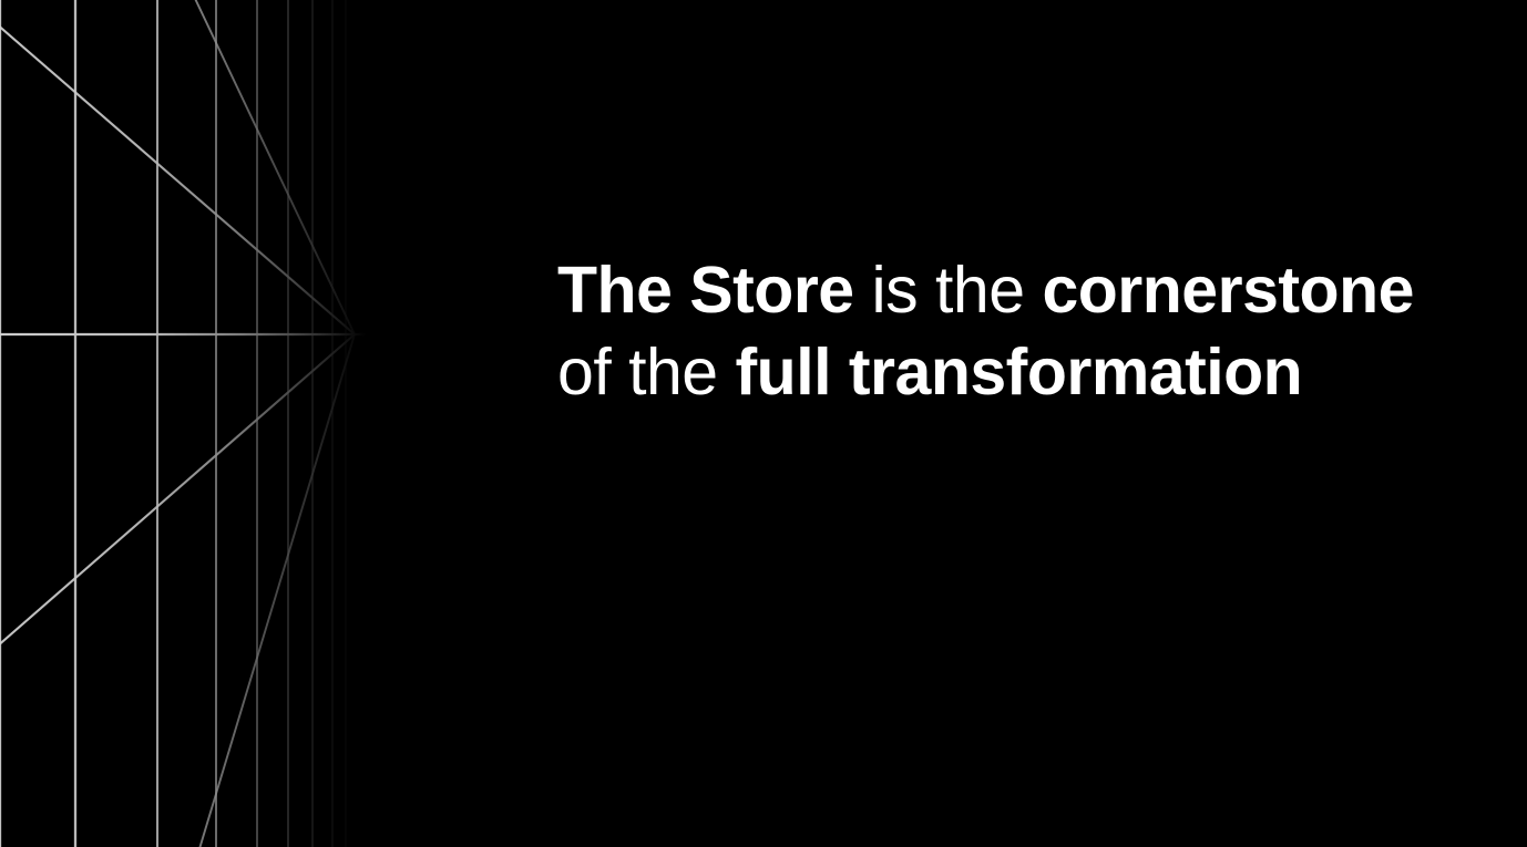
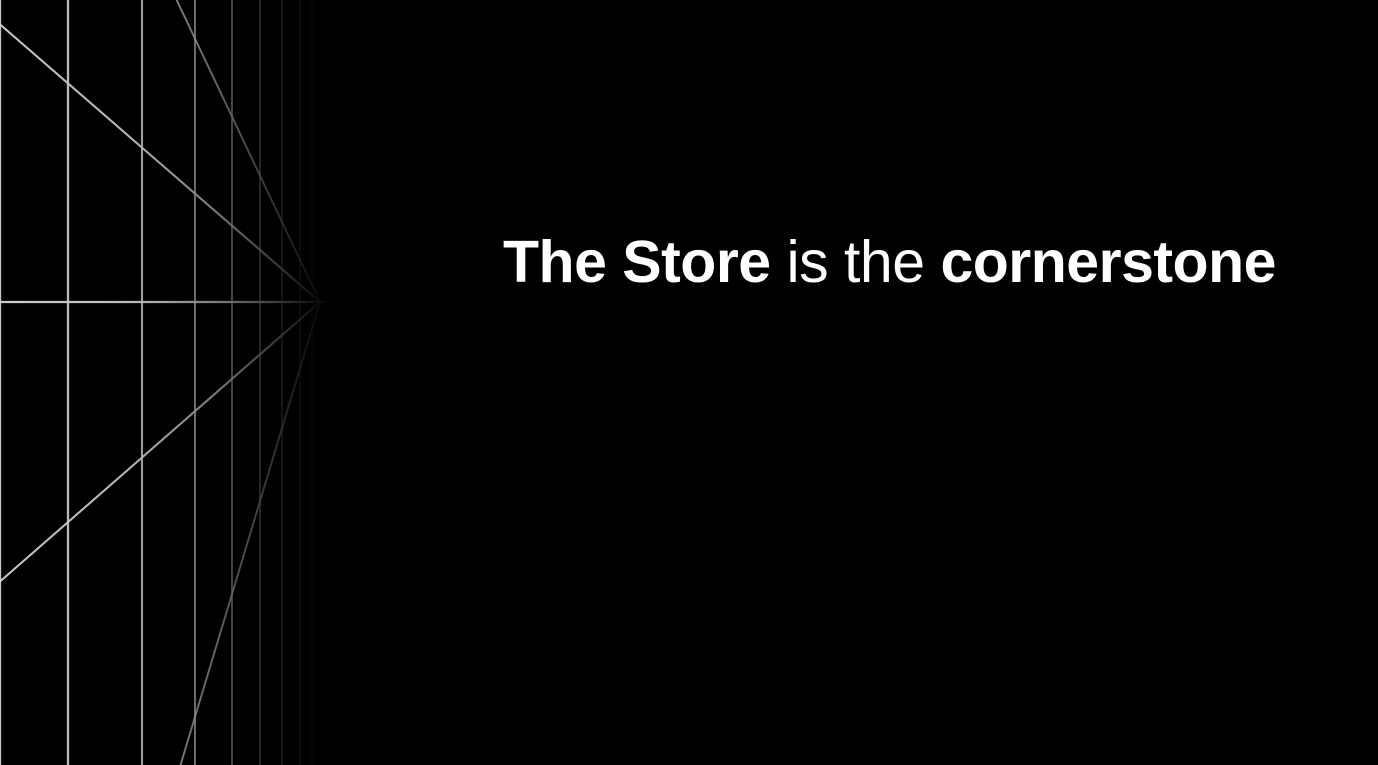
  The Store is the cornerstone
- of the full transformation
